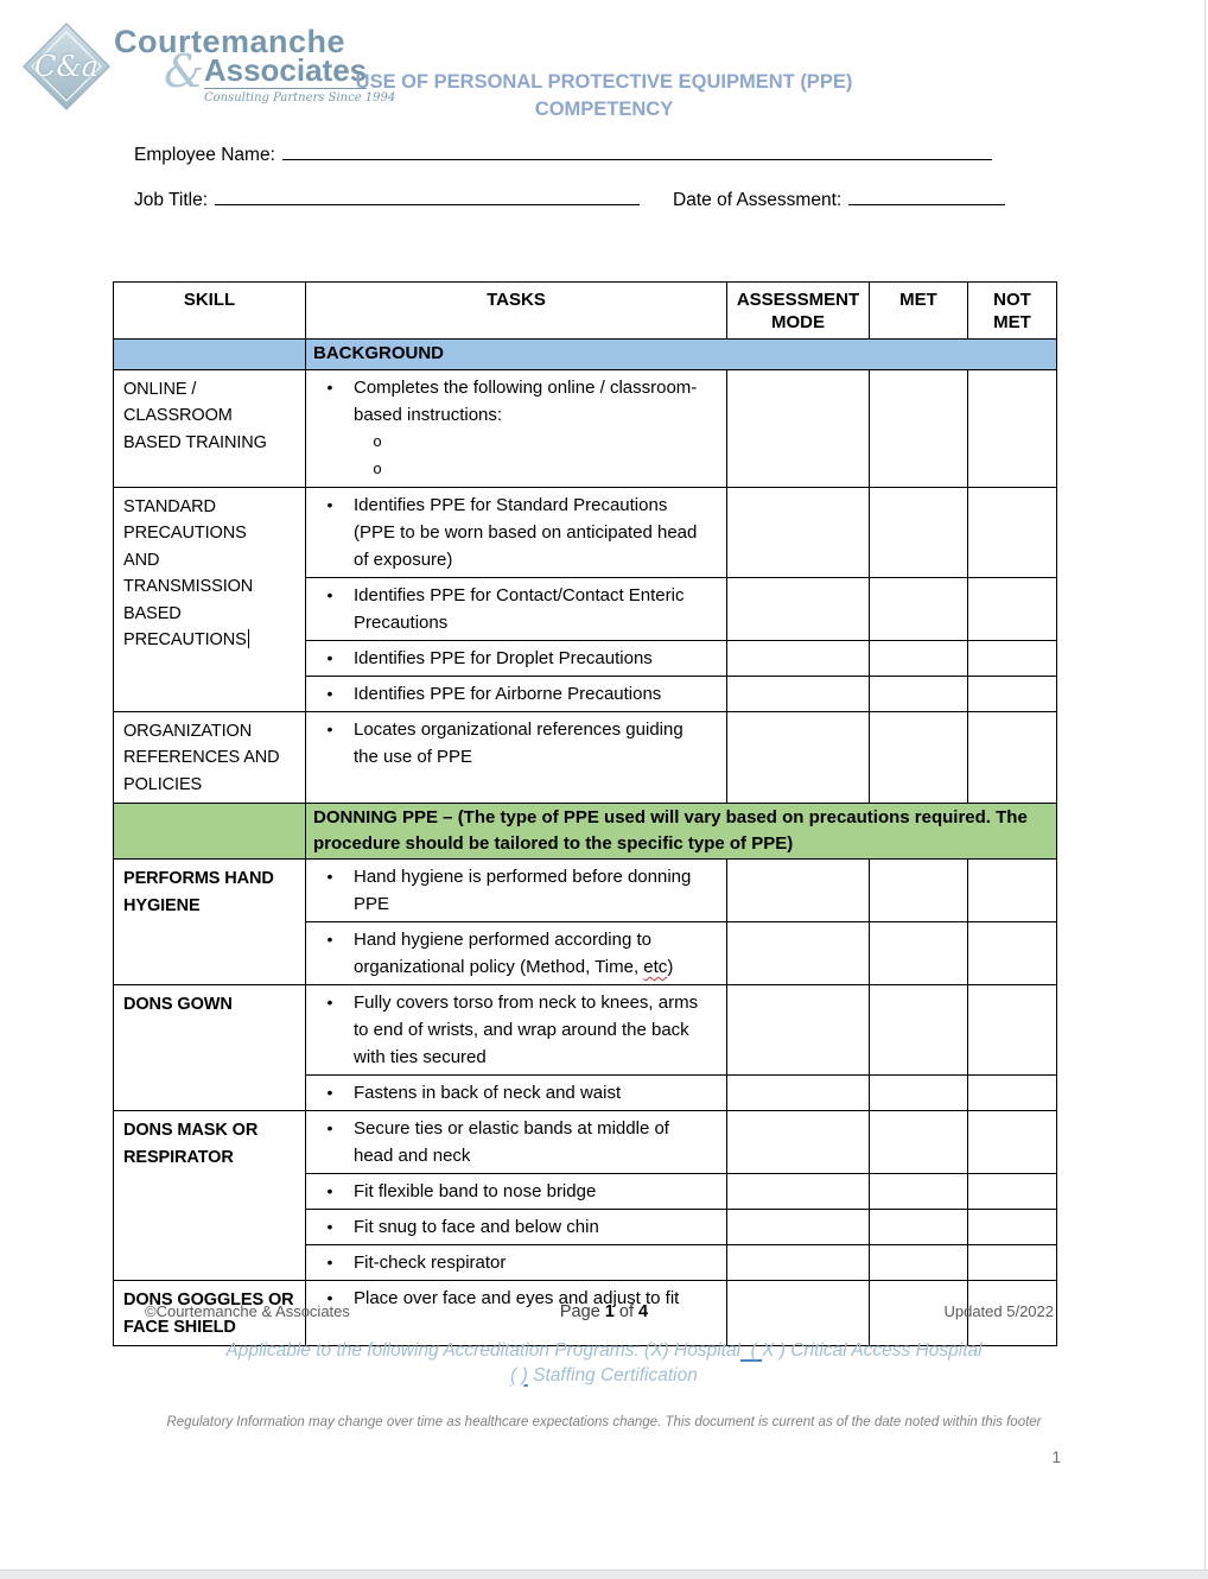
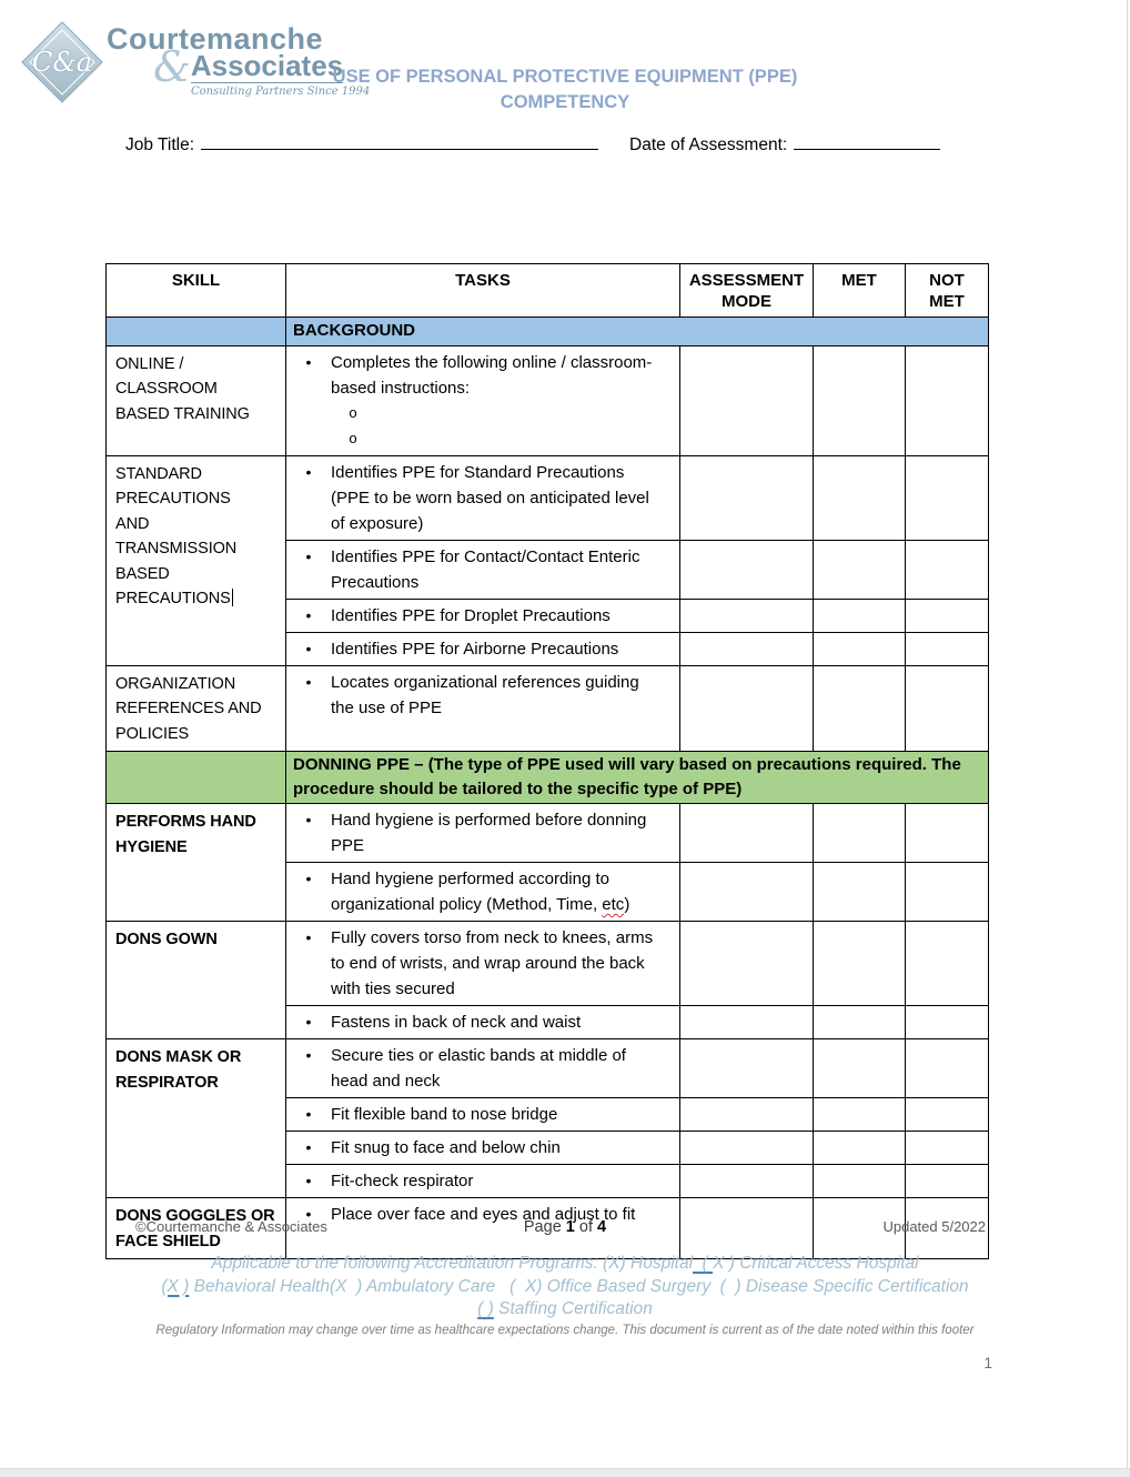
  Courtemanche
  &
  Associates
  Consulting Partners Since 1994
  USE OF PERSONAL PROTECTIVE EQUIPMENT (PPE)
  COMPETENCY
- Employee Name:
  Job Title:
  Date of Assessment:
  SKILL	TASKS	ASSESSMENT MODE	MET	NOT MET
  	BACKGROUND
  ONLINE / CLASSROOM BASED TRAINING	• Completes the following online / classroom-based instructions:oo
- STANDARD PRECAUTIONS AND TRANSMISSION BASED PRECAUTIONS	• Identifies PPE for Standard Precautions (PPE to be worn based on anticipated head of exposure)
+ STANDARD PRECAUTIONS AND TRANSMISSION BASED PRECAUTIONS	• Identifies PPE for Standard Precautions (PPE to be worn based on anticipated level of exposure)
  • Identifies PPE for Contact/Contact Enteric Precautions
  • Identifies PPE for Droplet Precautions
  • Identifies PPE for Airborne Precautions
  ORGANIZATION REFERENCES AND POLICIES	• Locates organizational references guiding the use of PPE
  	DONNING PPE – (The type of PPE used will vary based on precautions required. The procedure should be tailored to the specific type of PPE)
  PERFORMS HAND HYGIENE	• Hand hygiene is performed before donning PPE
  • Hand hygiene performed according to organizational policy (Method, Time, etc)
  DONS GOWN	• Fully covers torso from neck to knees, arms to end of wrists, and wrap around the back with ties secured
  • Fastens in back of neck and waist
  DONS MASK OR RESPIRATOR	• Secure ties or elastic bands at middle of head and neck
  • Fit flexible band to nose bridge
  • Fit snug to face and below chin
  • Fit-check respirator
  DONS GOGGLES OR FACE SHIELD	• Place over face and eyes and adjust to fit
  ©Courtemanche & Associates
  Page 1 of 4
  Updated 5/2022
  Applicable to the following Accreditation Programs: (X) Hospital ( X ) Critical Access Hospital
+ (X ) Behavioral Health(X ) Ambulatory Care ( X) Office Based Surgery ( ) Disease Specific Certification
  ( ) Staffing Certification
  Regulatory Information may change over time as healthcare expectations change. This document is current as of the date noted within this footer
  1
